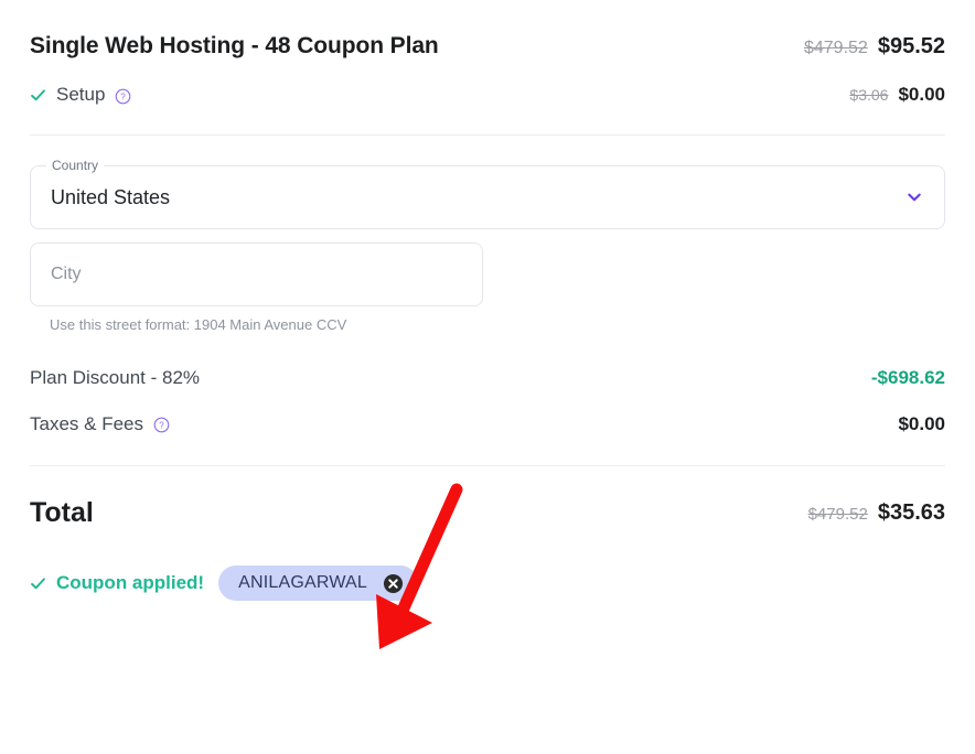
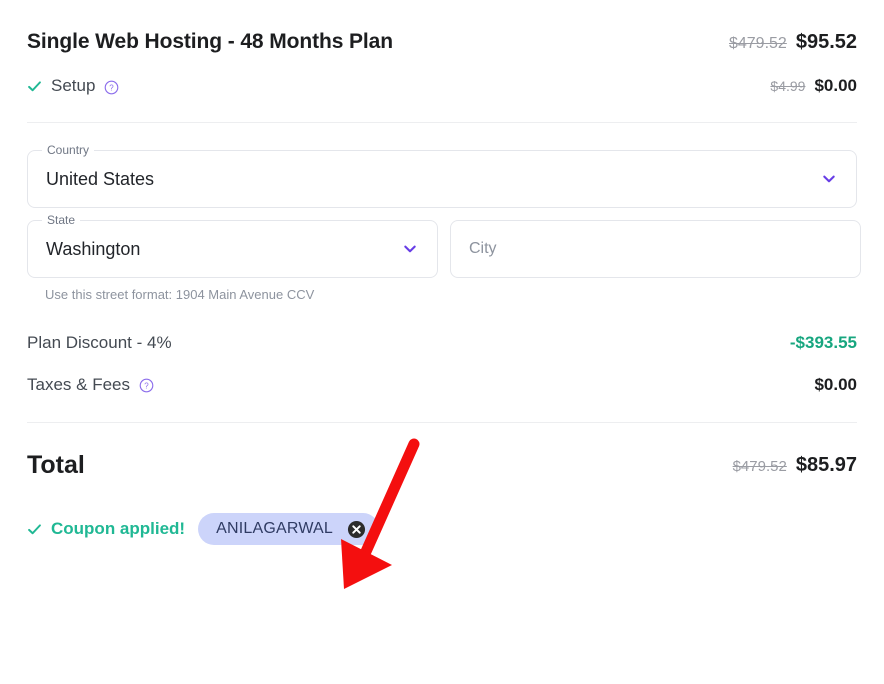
- Single Web Hosting - 48 Coupon Plan
+ Single Web Hosting - 48 Months Plan
  $479.52
  $95.52
  Setup
  ?
- $3.06
+ $4.99
  $0.00
  Country
  United States
+ State
+ Washington
  City
  Use this street format: 1904 Main Avenue CCV
- Plan Discount - 82%
+ Plan Discount - 4%
- -$698.62
+ -$393.55
  Taxes & Fees
  ?
  $0.00
  Total
  $479.52
- $35.63
+ $85.97
  Coupon applied!
  ANILAGARWAL
